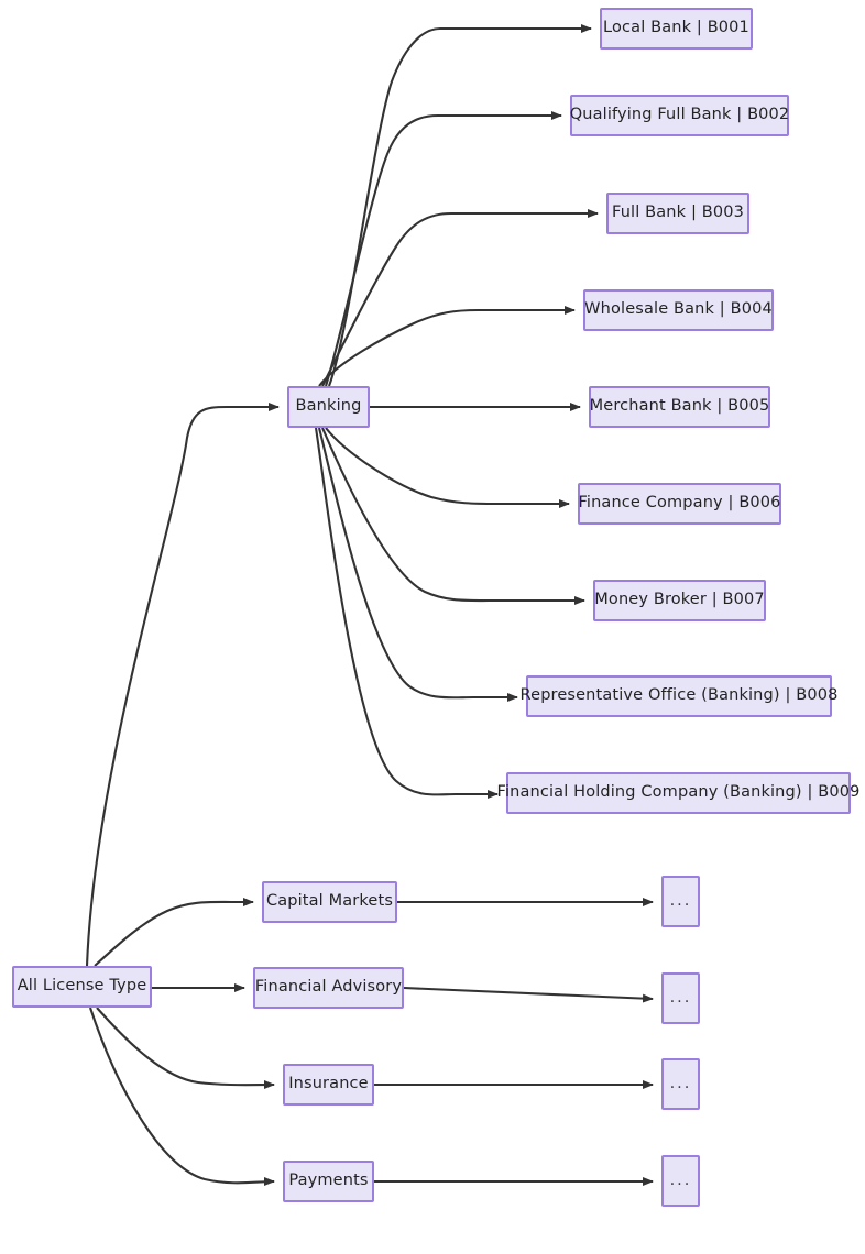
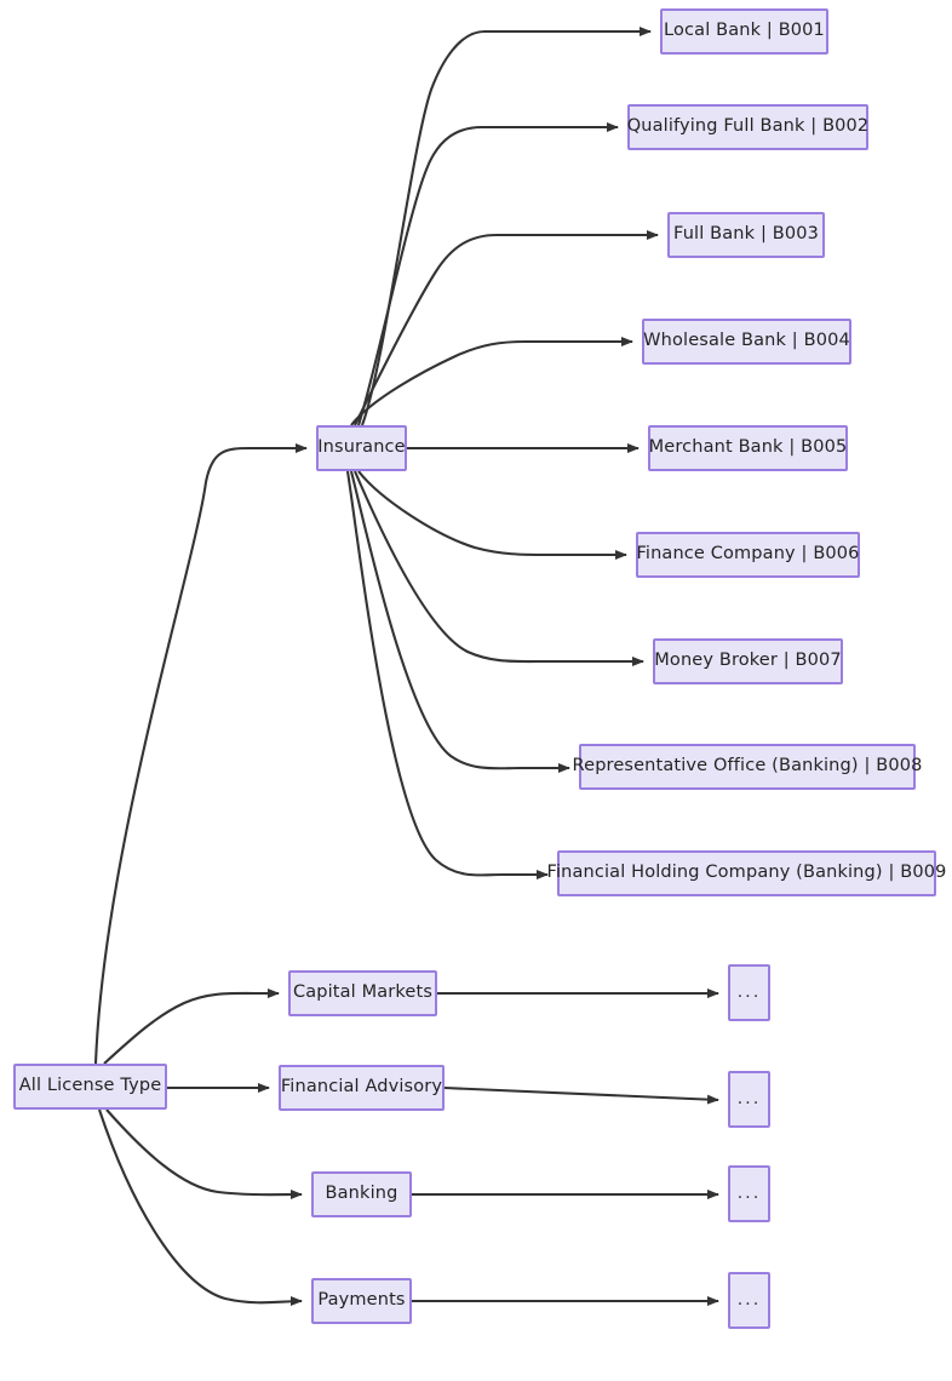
  All License Type
- Banking
+ Insurance
  Capital Markets
  Financial Advisory
- Insurance
+ Banking
  Payments
  Local Bank | B001
  Qualifying Full Bank | B002
  Full Bank | B003
  Wholesale Bank | B004
  Merchant Bank | B005
  Finance Company | B006
  Money Broker | B007
  Representative Office (Banking) | B008
  Financial Holding Company (Banking) | B009
  ...
  ...
  ...
  ...
